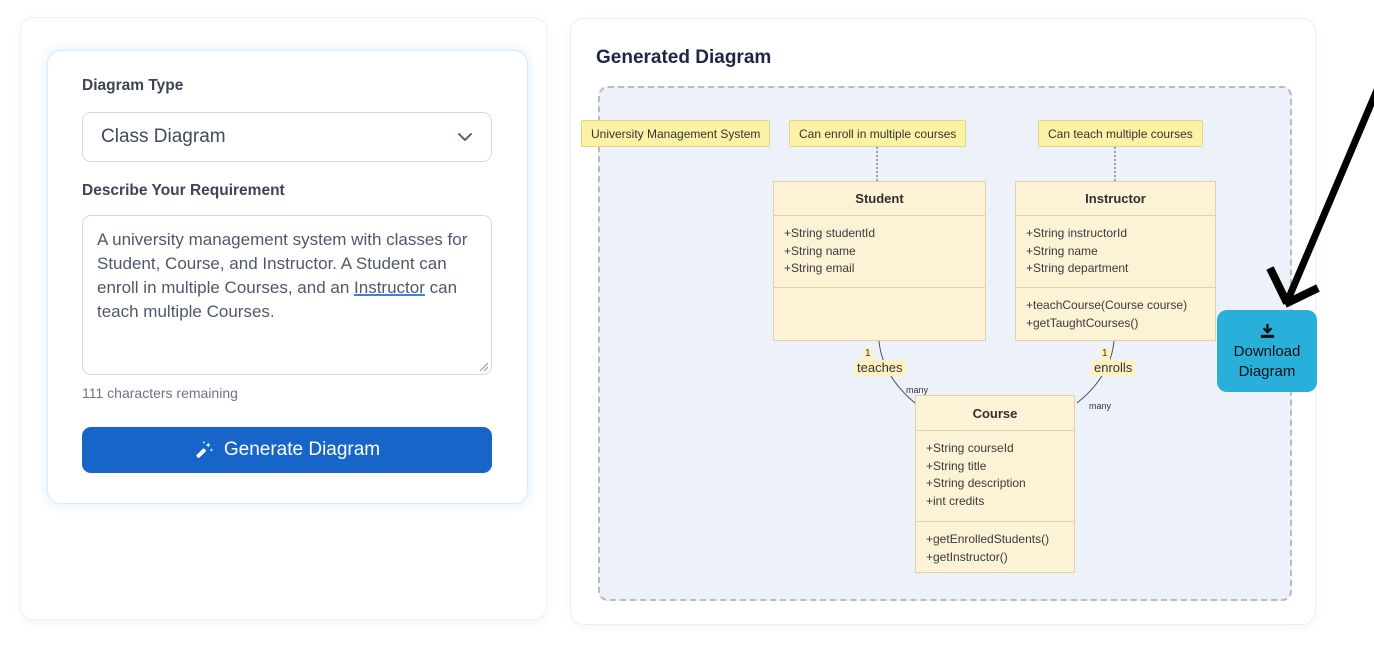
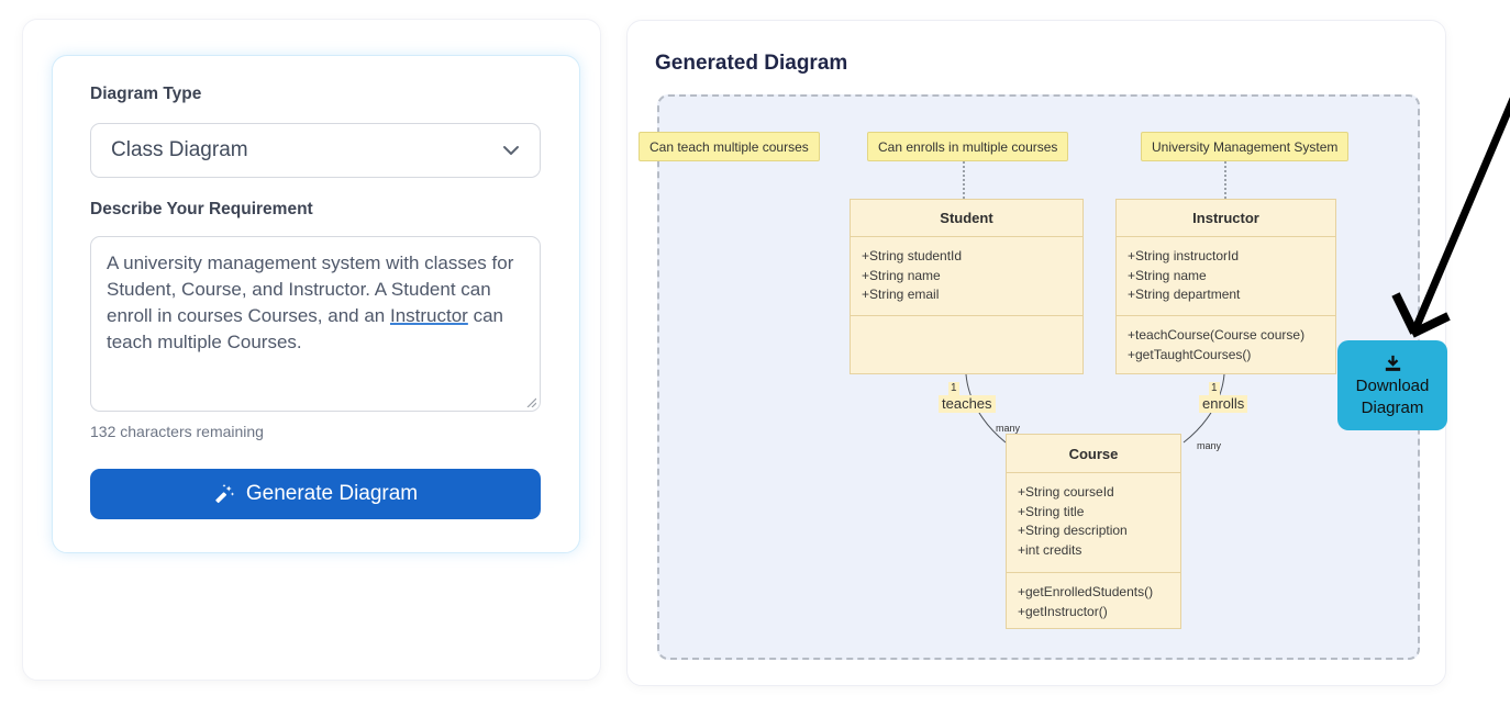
  Diagram Type
  Class Diagram
  Describe Your Requirement
- A university management system with classes for Student, Course, and Instructor. A Student can enroll in multiple Courses, and an Instructor can teach multiple Courses.
+ A university management system with classes for Student, Course, and Instructor. A Student can enroll in courses Courses, and an Instructor can teach multiple Courses.
- 111 characters remaining
+ 132 characters remaining
  Generate Diagram
  Generated Diagram
- University Management System
+ Can teach multiple courses
- Can enroll in multiple courses
+ Can enrolls in multiple courses
- Can teach multiple courses
+ University Management System
  Student
  +String studentId
  +String name
  +String email
  Instructor
  +String instructorId
  +String name
  +String department
  +teachCourse(Course course)
  +getTaughtCourses()
  Course
  +String courseId
  +String title
  +String description
  +int credits
  +getEnrolledStudents()
  +getInstructor()
  1
  teaches
  many
  1
  enrolls
  many
  Download
  Diagram
